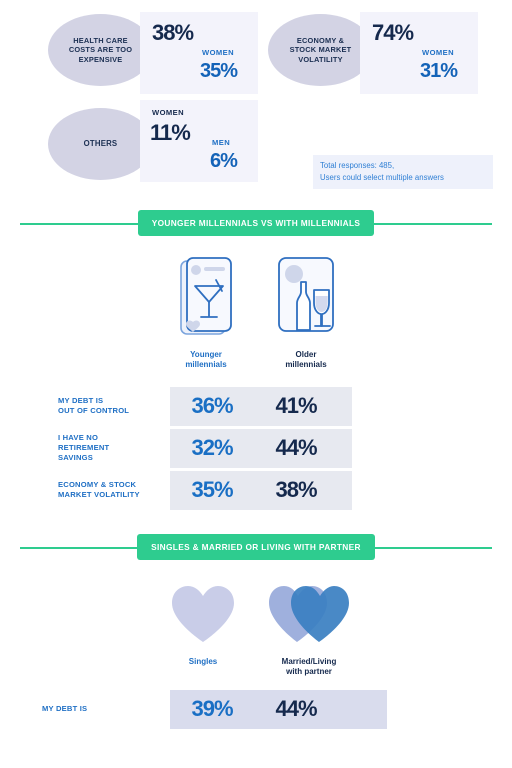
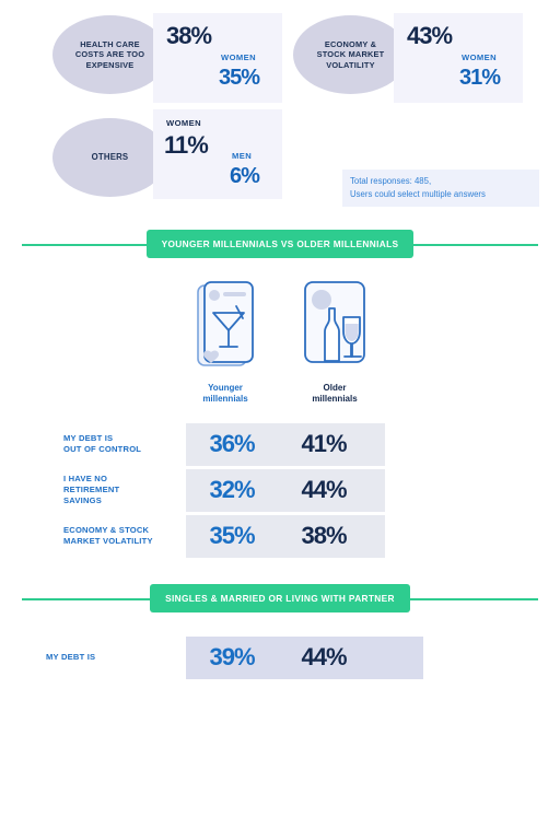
  HEALTH CARE
  COSTS ARE TOO
  EXPENSIVE
  38%
  WOMEN
  35%
  ECONOMY &
  STOCK MARKET
  VOLATILITY
- 74%
+ 43%
  WOMEN
  31%
  OTHERS
  WOMEN
  11%
  MEN
  6%
  Total responses: 485,
  Users could select multiple answers
- YOUNGER MILLENNIALS VS WITH MILLENNIALS
+ YOUNGER MILLENNIALS VS OLDER MILLENNIALS
  Younger
  millennials
  Older
  millennials
  MY DEBT IS
  OUT OF CONTROL
  36%
  41%
  I HAVE NO
  RETIREMENT
  SAVINGS
  32%
  44%
  ECONOMY & STOCK
  MARKET VOLATILITY
  35%
  38%
  SINGLES & MARRIED OR LIVING WITH PARTNER
- Singles
- Married/Living
- with partner
  MY DEBT IS
  39%
  44%
